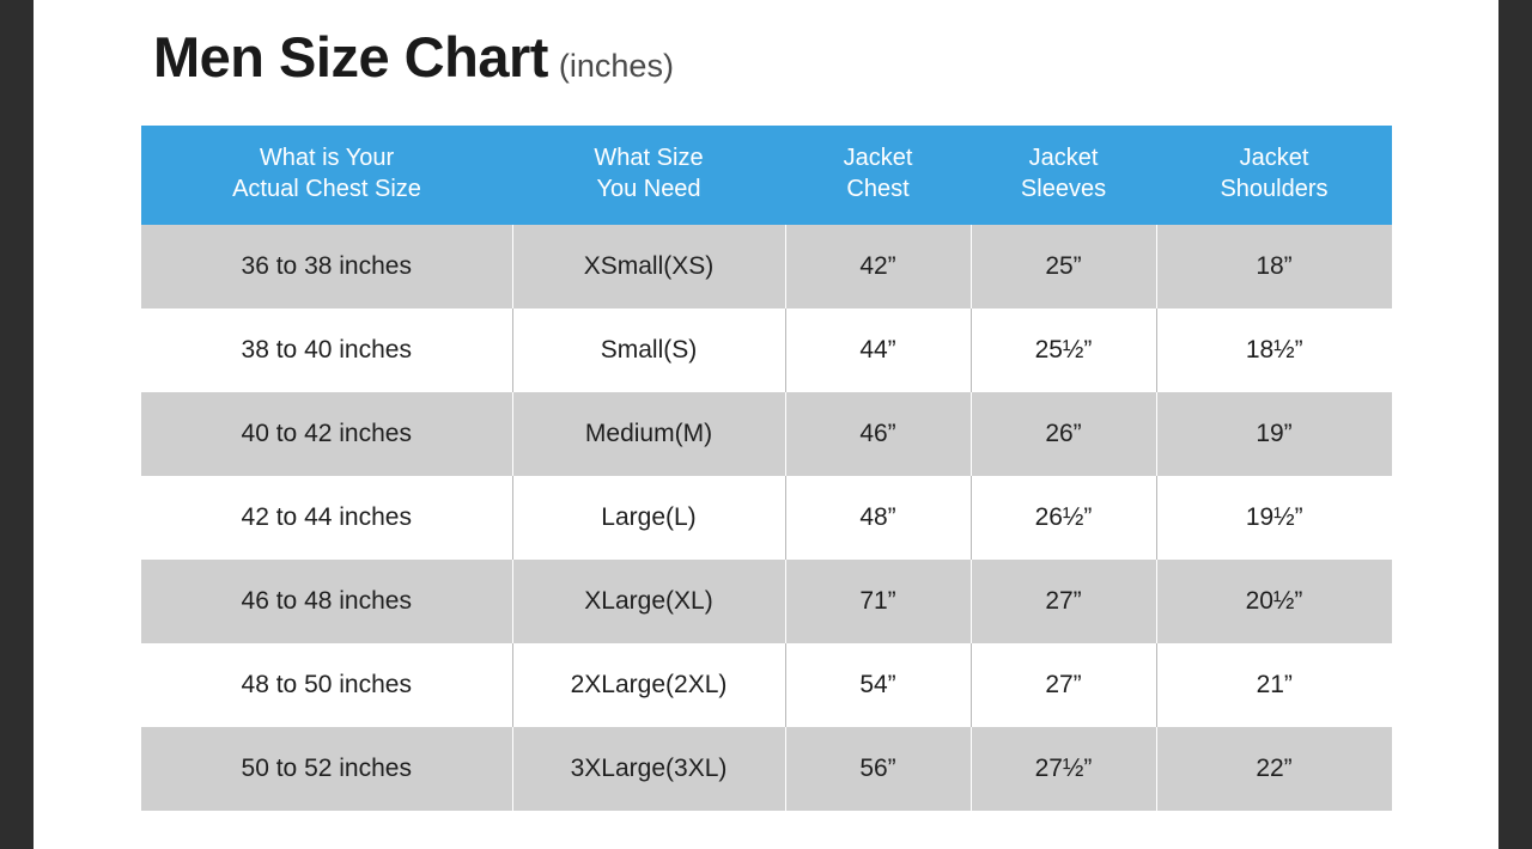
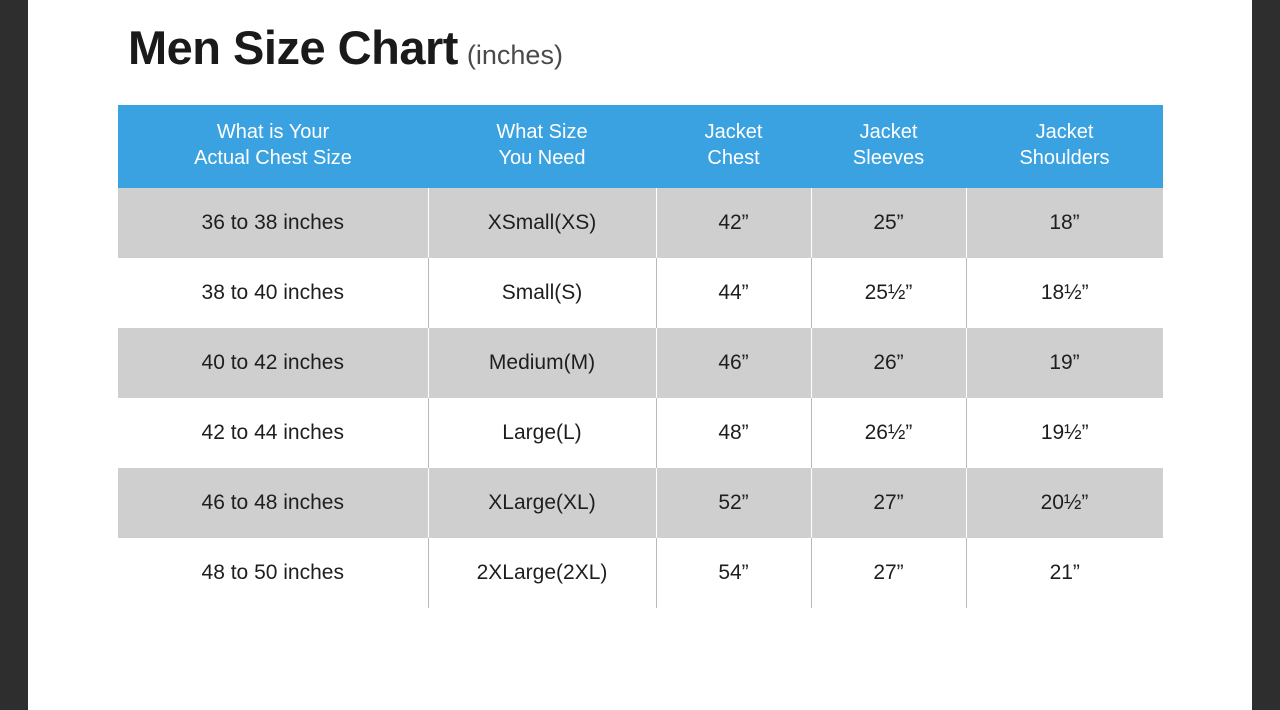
  Men Size Chart
  (inches)
  What is Your Actual Chest Size	What Size You Need	Jacket Chest	Jacket Sleeves	Jacket Shoulders
  36 to 38 inches	XSmall(XS)	42”	25”	18”
  38 to 40 inches	Small(S)	44”	25½”	18½”
  40 to 42 inches	Medium(M)	46”	26”	19”
  42 to 44 inches	Large(L)	48”	26½”	19½”
- 46 to 48 inches	XLarge(XL)	71”	27”	20½”
+ 46 to 48 inches	XLarge(XL)	52”	27”	20½”
  48 to 50 inches	2XLarge(2XL)	54”	27”	21”
- 50 to 52 inches	3XLarge(3XL)	56”	27½”	22”
